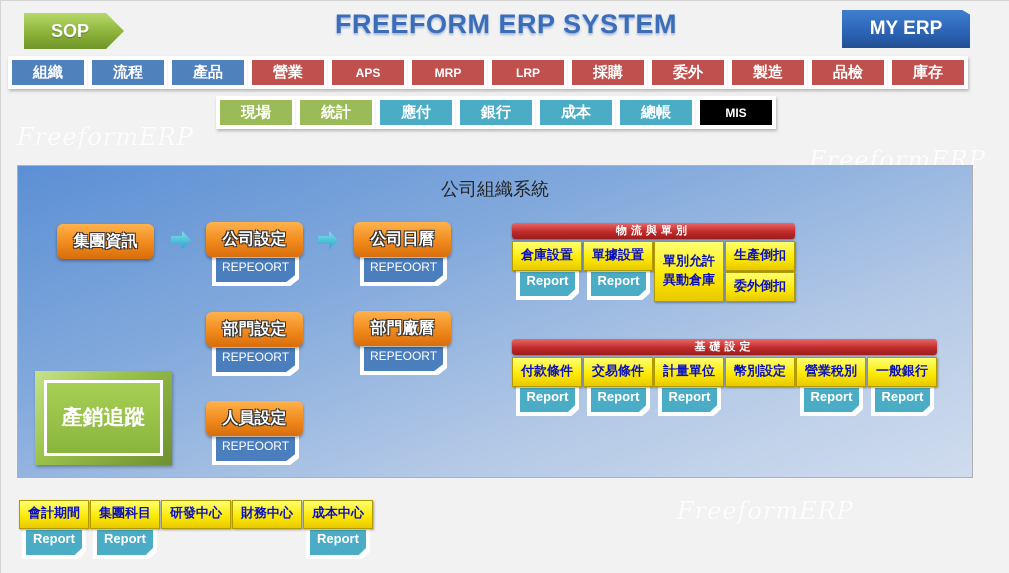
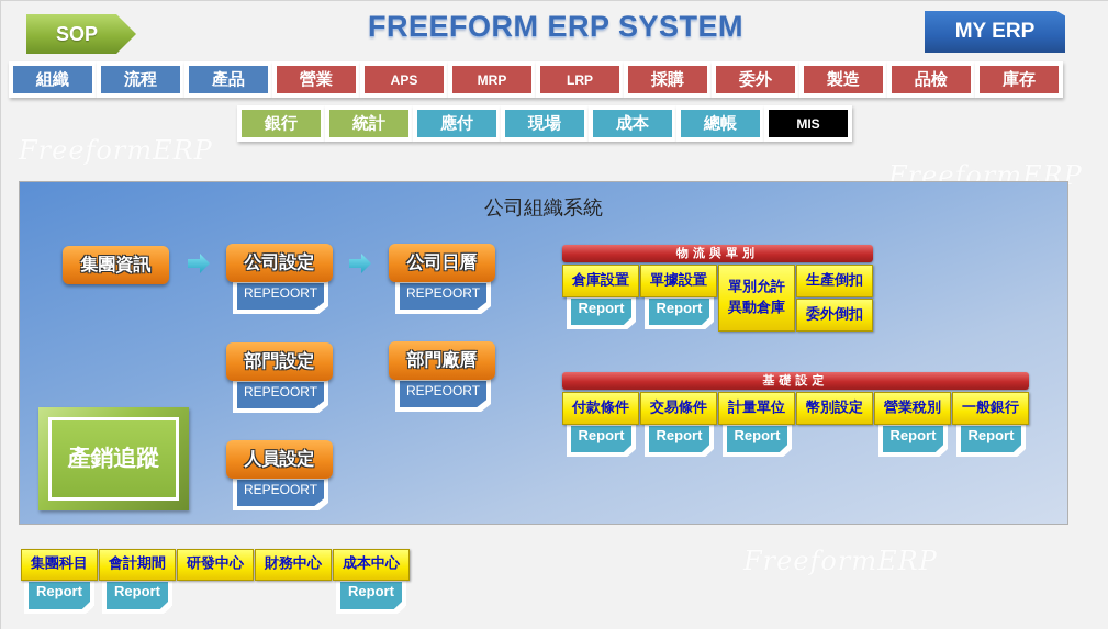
  SOP
  FREEFORM ERP SYSTEM
  MY ERP
  組織
  流程
  產品
  營業
  APS
  MRP
  LRP
  採購
  委外
  製造
  品檢
  庫存
- 現場
+ 銀行
  統計
  應付
- 銀行
+ 現場
  成本
  總帳
  MIS
  FreeformERP
  公司組織系統
  集團資訊
  公司設定
  REPEOORT
  公司日曆
  REPEOORT
  部門設定
  REPEOORT
  部門廠曆
  REPEOORT
  人員設定
  REPEOORT
  產銷追蹤
  物流與單別
  倉庫設置
  Report
  單據設置
  Report
  單別允許
  異動倉庫
  生產倒扣
  委外倒扣
  基礎設定
  付款條件
  Report
  交易條件
  Report
  計量單位
  Report
  幣別設定
  營業稅別
  Report
  一般銀行
  Report
- 會計期間
+ 集團科目
  Report
- 集團科目
+ 會計期間
  Report
  研發中心
  財務中心
  成本中心
  Report
